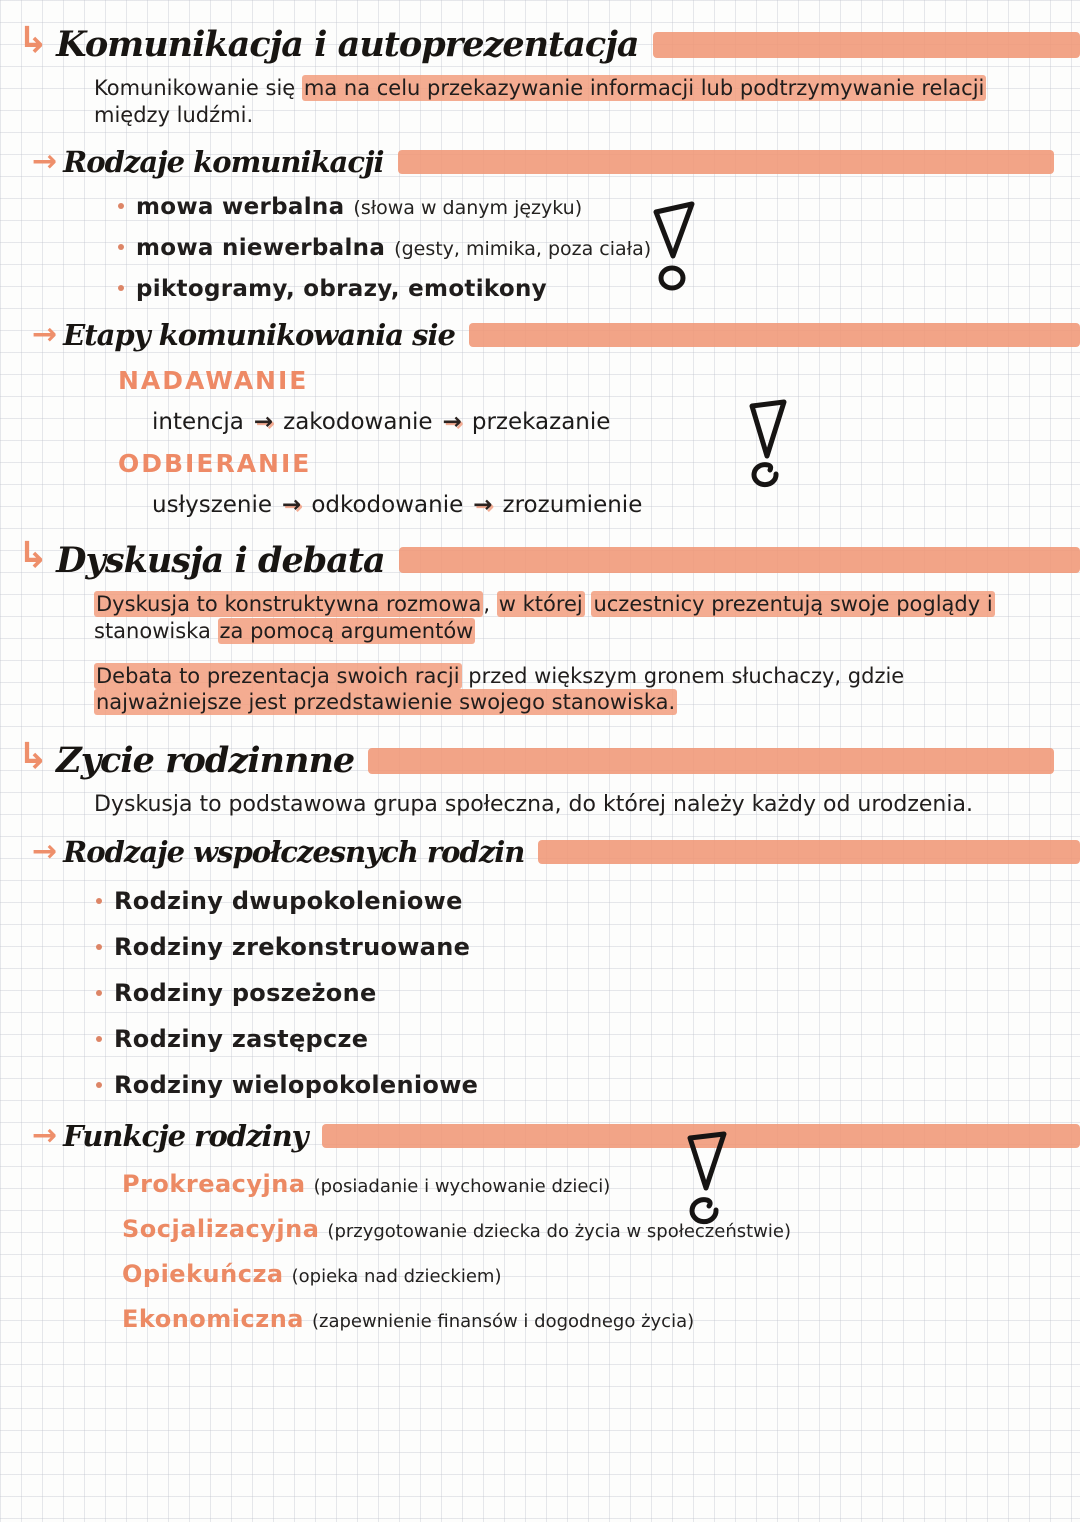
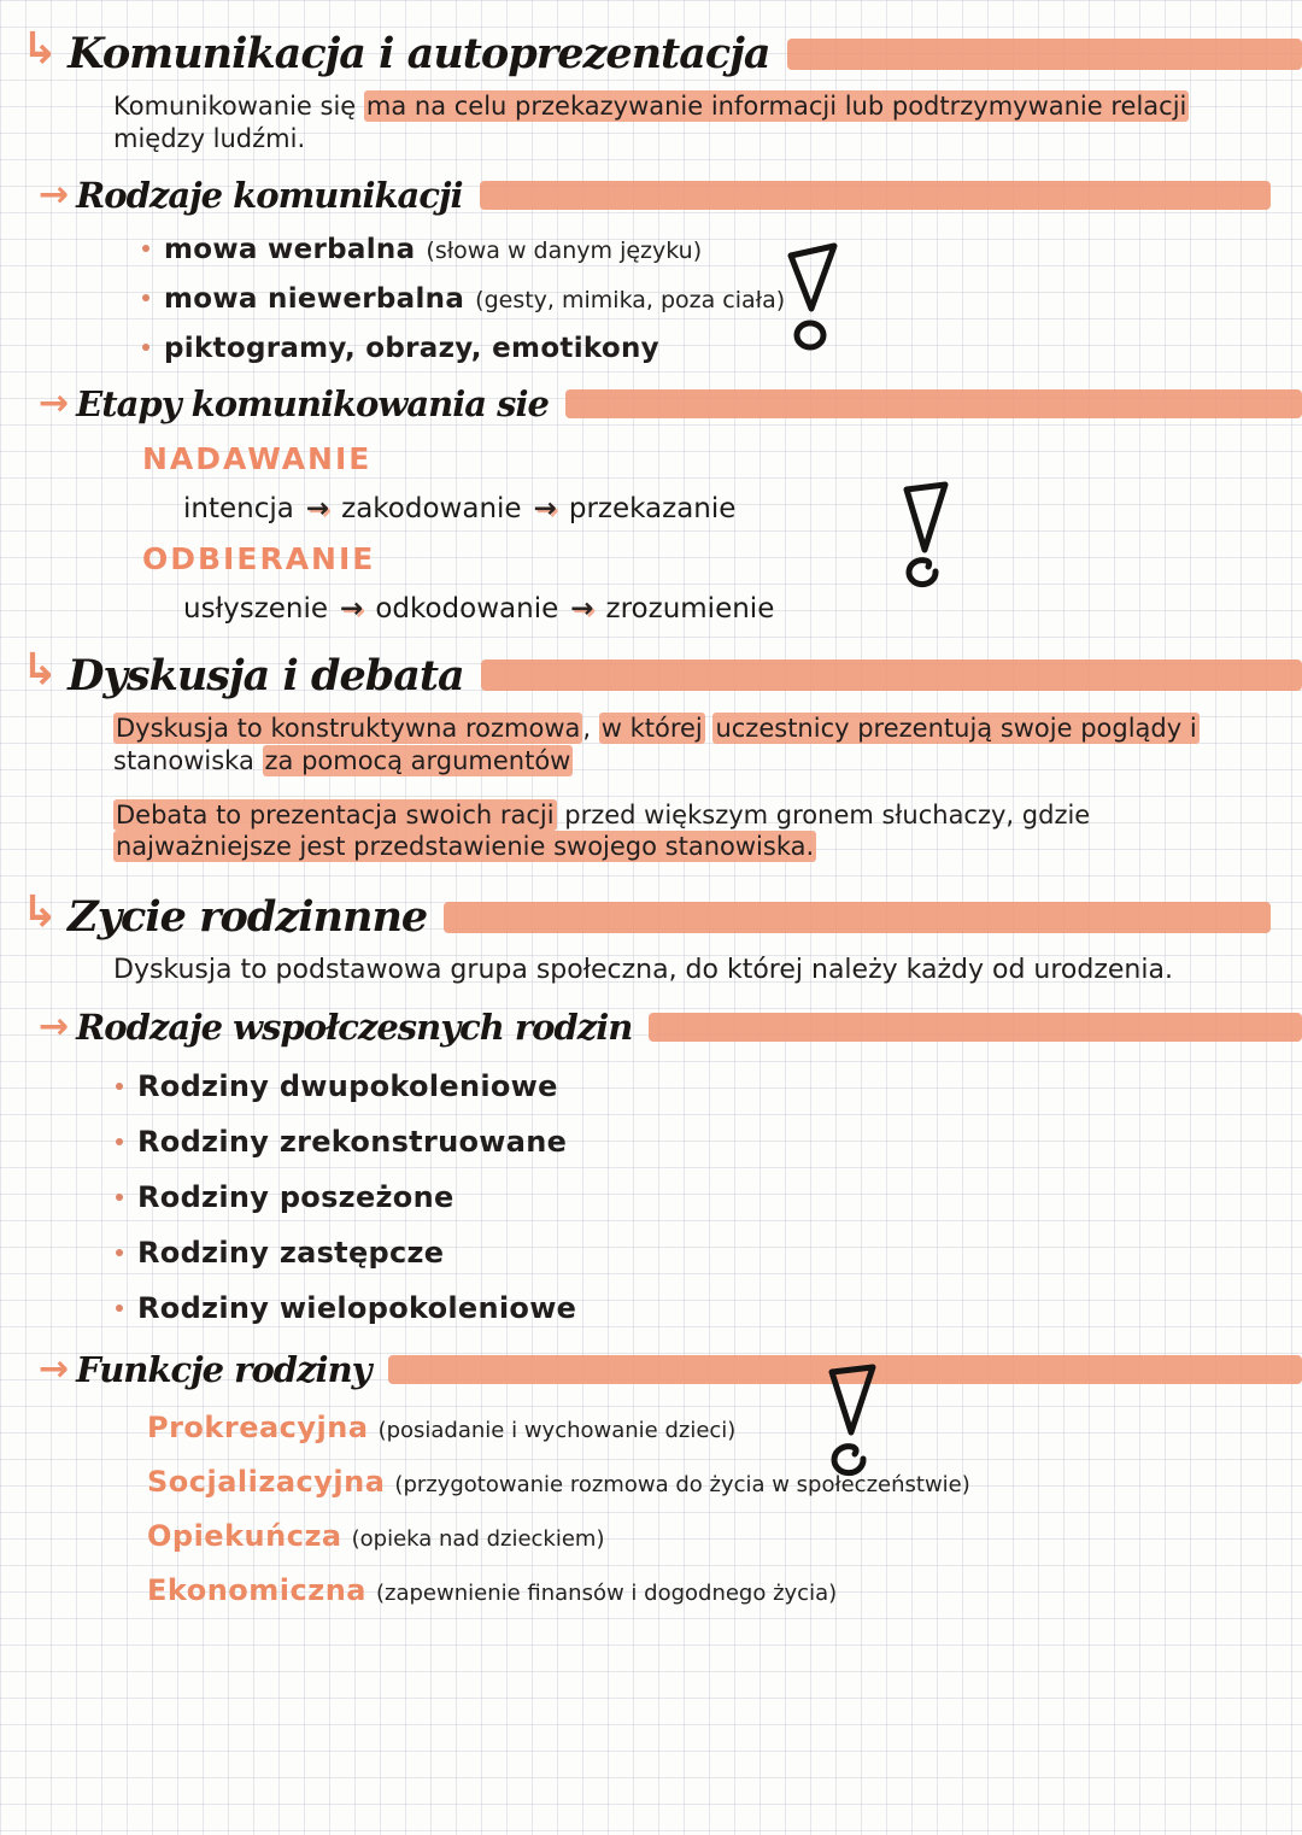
  ↳
  Komunikacja i autoprezentacja
  Komunikowanie się ma na celu przekazywanie informacji lub podtrzymywanie relacji między ludźmi.
  →
  Rodzaje komunikacji
  mowa werbalna
  (słowa w danym języku)
  mowa niewerbalna
  (gesty, mimika, poza ciała)
  piktogramy, obrazy, emotikony
  →
  Etapy komunikowania sie
  NADAWANIE
  intencja → zakodowanie → przekazanie
  ODBIERANIE
  usłyszenie → odkodowanie → zrozumienie
  ↳
  Dyskusja i debata
  Dyskusja to konstruktywna rozmowa, w której uczestnicy prezentują swoje poglądy i stanowiska za pomocą argumentów
  Debata to prezentacja swoich racji przed większym gronem słuchaczy, gdzie najważniejsze jest przedstawienie swojego stanowiska.
  ↳
  Zycie rodzinnne
  Dyskusja to podstawowa grupa społeczna, do której należy każdy od urodzenia.
  →
  Rodzaje wspołczesnych rodzin
  Rodziny dwupokoleniowe
  Rodziny zrekonstruowane
  Rodziny poszeżone
  Rodziny zastępcze
  Rodziny wielopokoleniowe
  →
  Funkcje rodziny
  Prokreacyjna
  (posiadanie i wychowanie dzieci)
  Socjalizacyjna
- (przygotowanie dziecka do życia w społeczeństwie)
+ (przygotowanie rozmowa do życia w społeczeństwie)
  Opiekuńcza
  (opieka nad dzieckiem)
  Ekonomiczna
  (zapewnienie finansów i dogodnego życia)
